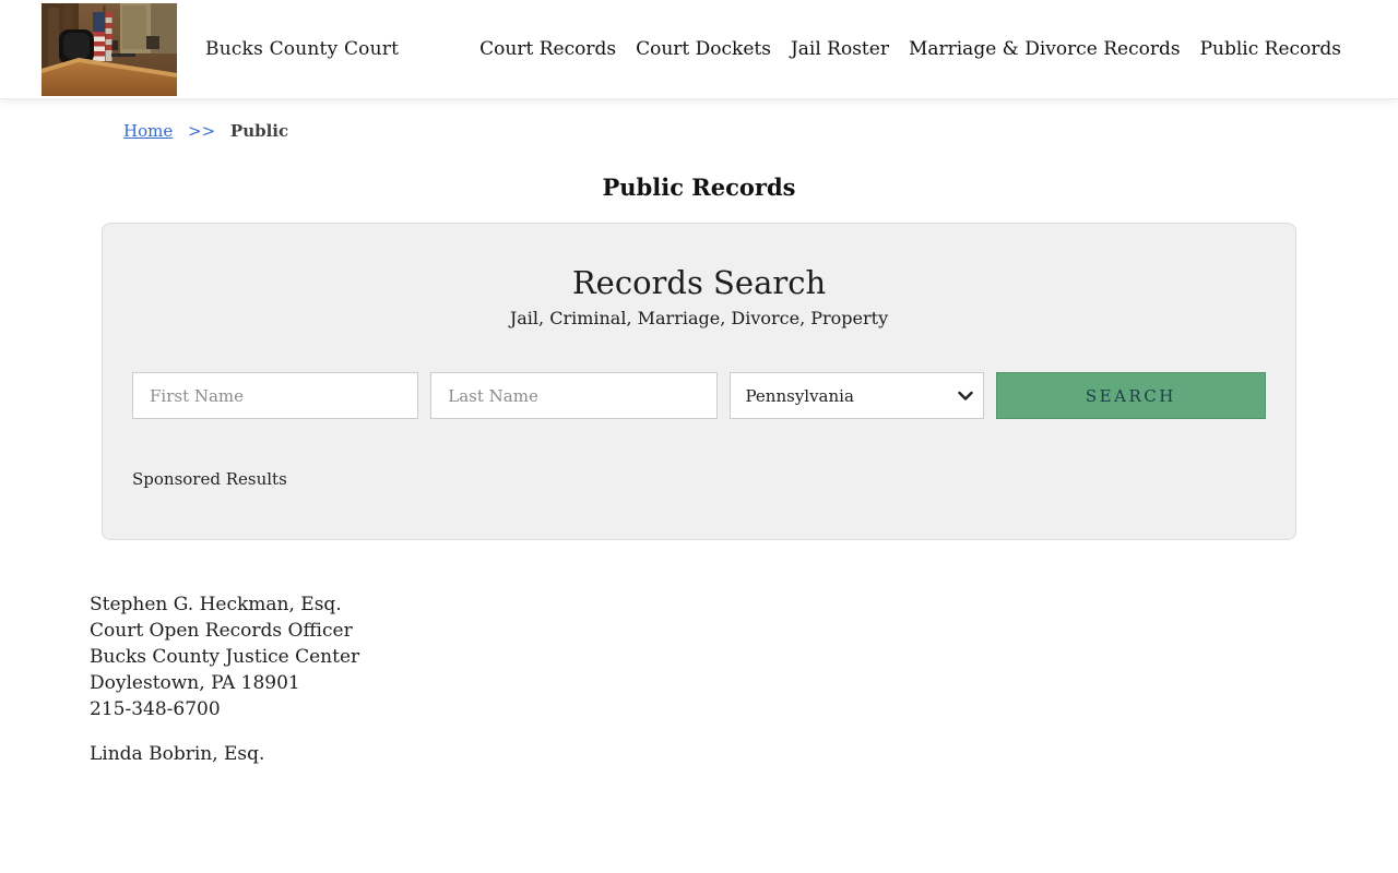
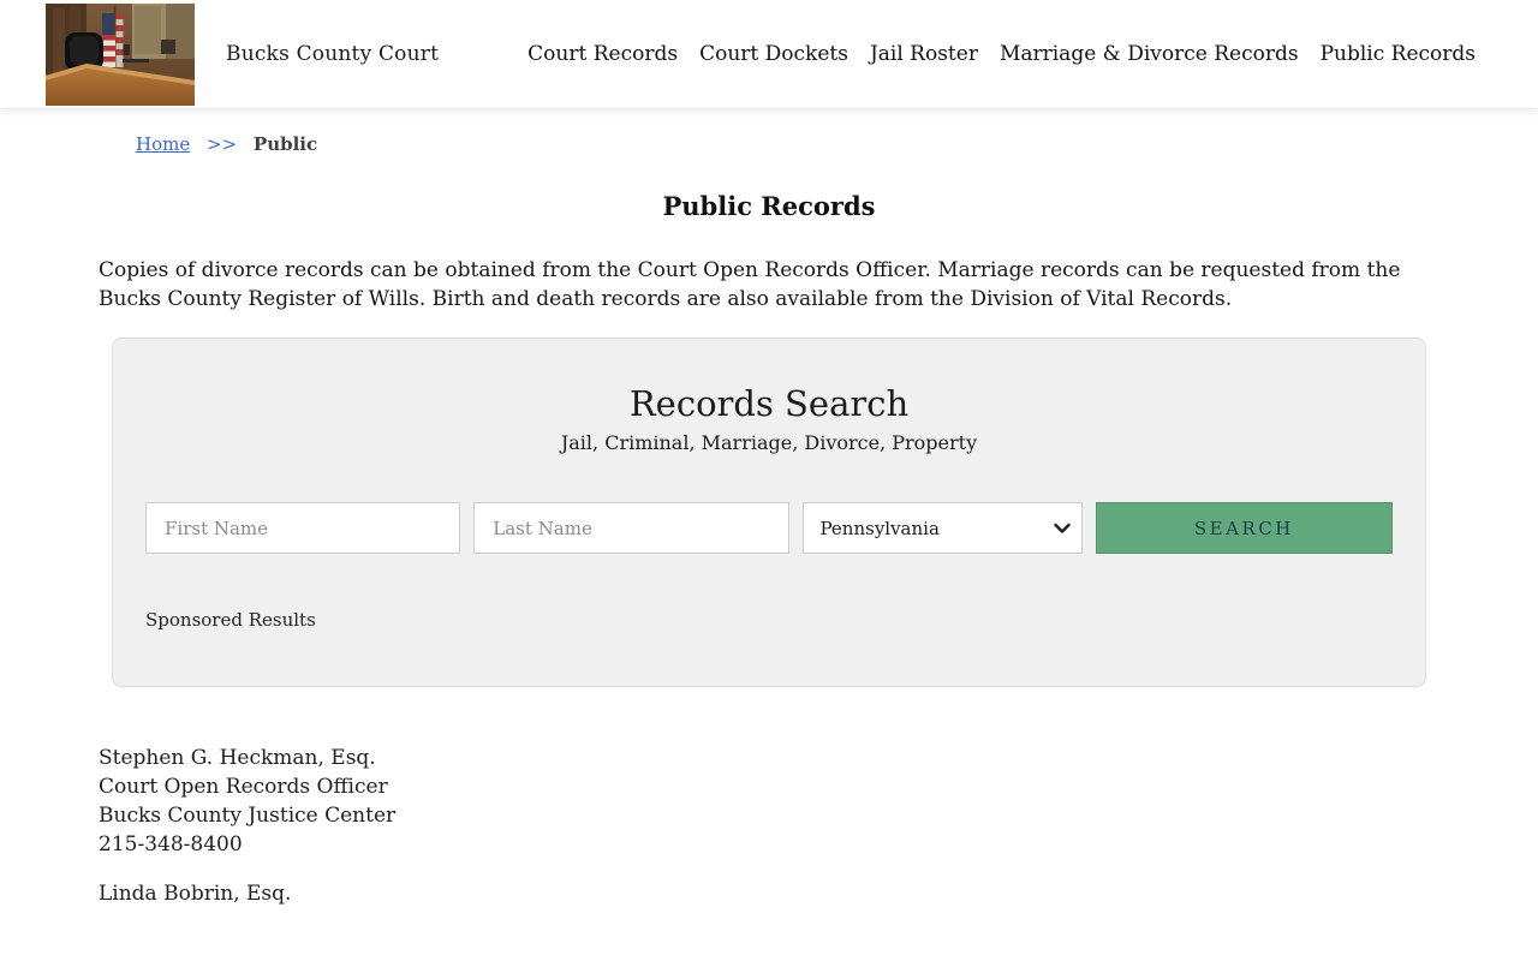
  Bucks County Court
  Court Records
  Court Dockets
  Jail Roster
  Marriage & Divorce Records
  Public Records
  Home >> Public
  Public Records
+ Copies of divorce records can be obtained from the Court Open Records Officer. Marriage records can be requested from the Bucks County Register of Wills. Birth and death records are also available from the Division of Vital Records.
  Records Search
  Jail, Criminal, Marriage, Divorce, Property
  First Name
  Last Name
  Pennsylvania
  SEARCH
  Sponsored Results
  Stephen G. Heckman, Esq.
  Court Open Records Officer
  Bucks County Justice Center
- Doylestown, PA 18901
- 215-348-6700
+ 215-348-8400
  Linda Bobrin, Esq.
